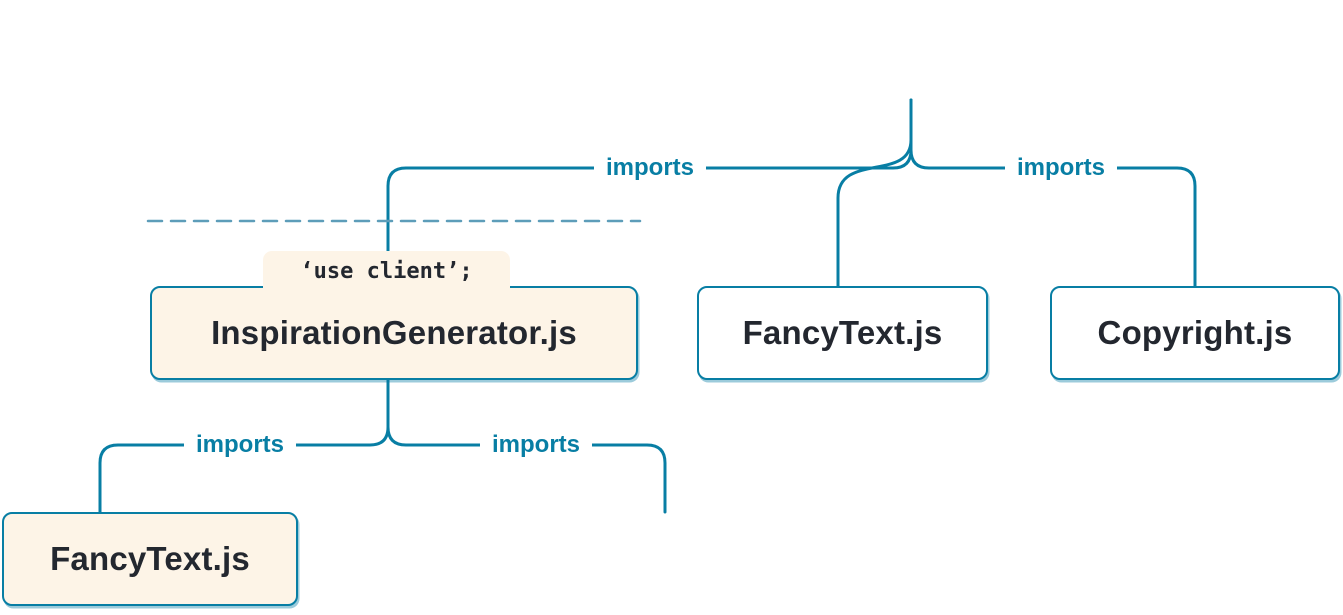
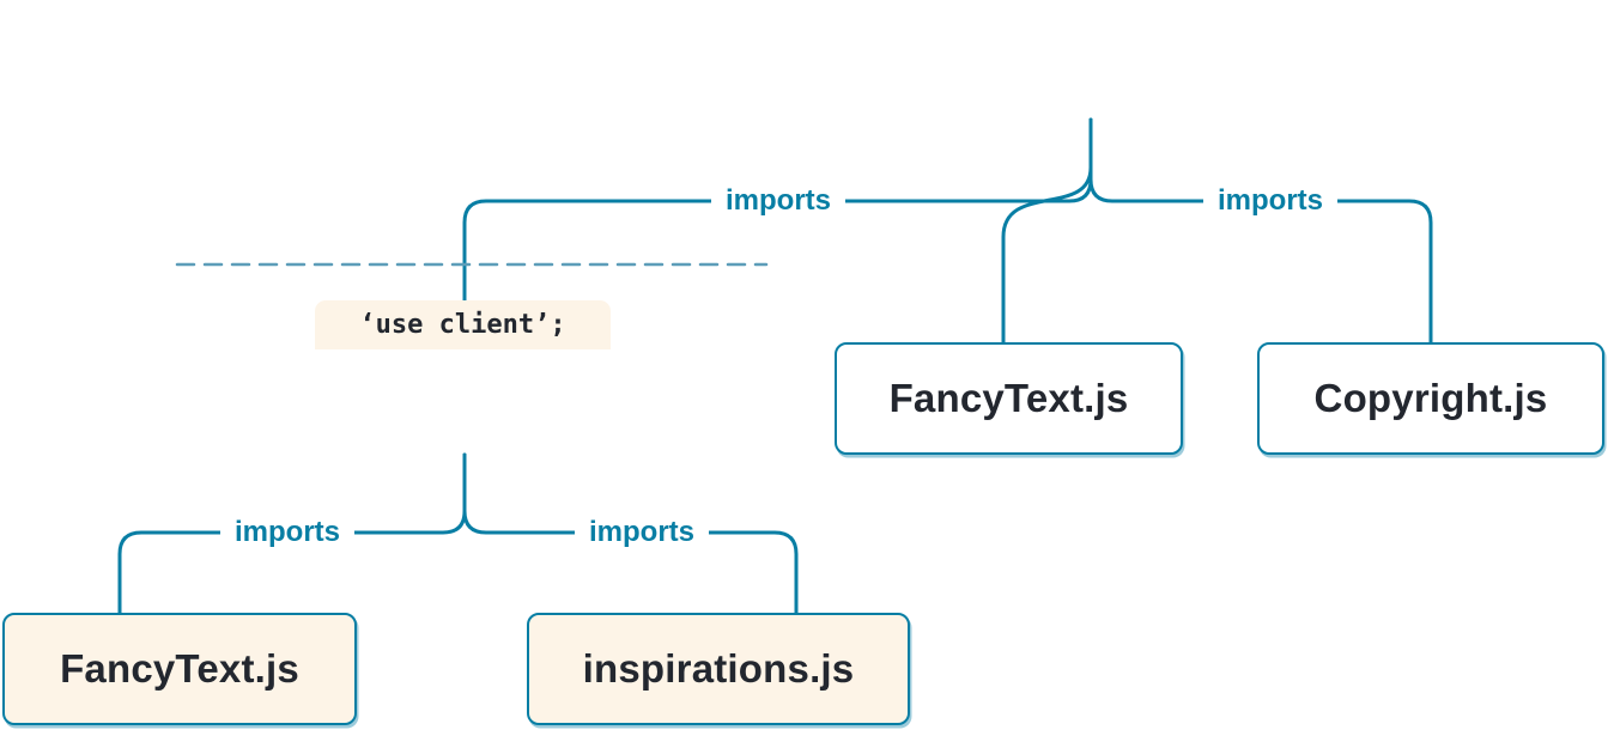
  imports
  imports
  imports
  imports
  ‘use client’;
- InspirationGenerator.js
  FancyText.js
  Copyright.js
  FancyText.js
+ inspirations.js
